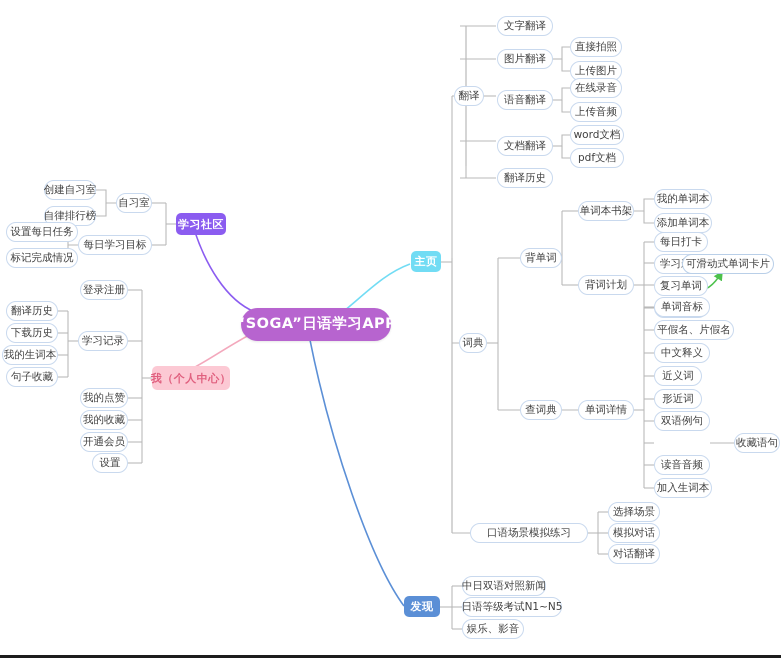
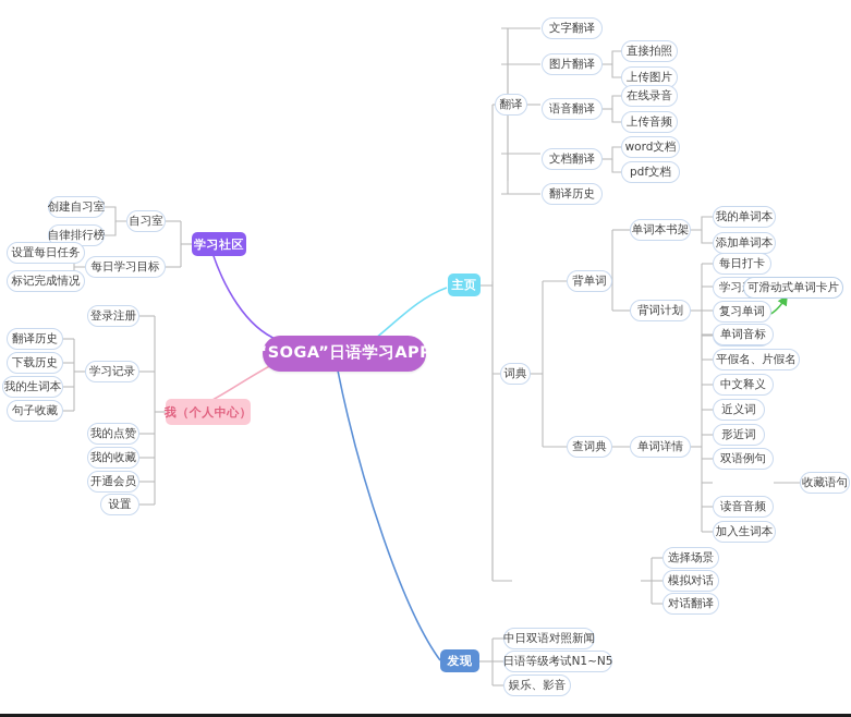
  “SOGA”日语学习APP
  学习社区
  我（个人中心）
  主页
  发现
  翻译
  文字翻译
  图片翻译
  语音翻译
  文档翻译
  翻译历史
  直接拍照
  上传图片
  在线录音
  上传音频
  word文档
  pdf文档
  词典
  背单词
  单词本书架
  我的单词本
  添加单词本
  背词计划
  每日打卡
  复习单词
  可滑动式单词卡片
  查词典
  单词详情
  单词音标
  平假名、片假名
  中文释义
  近义词
  形近词
  双语例句
  收藏语句
  读音音频
  加入生词本
- 口语场景模拟练习
  选择场景
  模拟对话
  对话翻译
  中日双语对照新闻
  日语等级考试N1~N5
  娱乐、影音
  自习室
  创建自习室
  自律排行榜
  每日学习目标
  设置每日任务
  标记完成情况
  登录注册
  学习记录
  翻译历史
  下载历史
  我的生词本
  句子收藏
  我的点赞
  我的收藏
  开通会员
  设置
